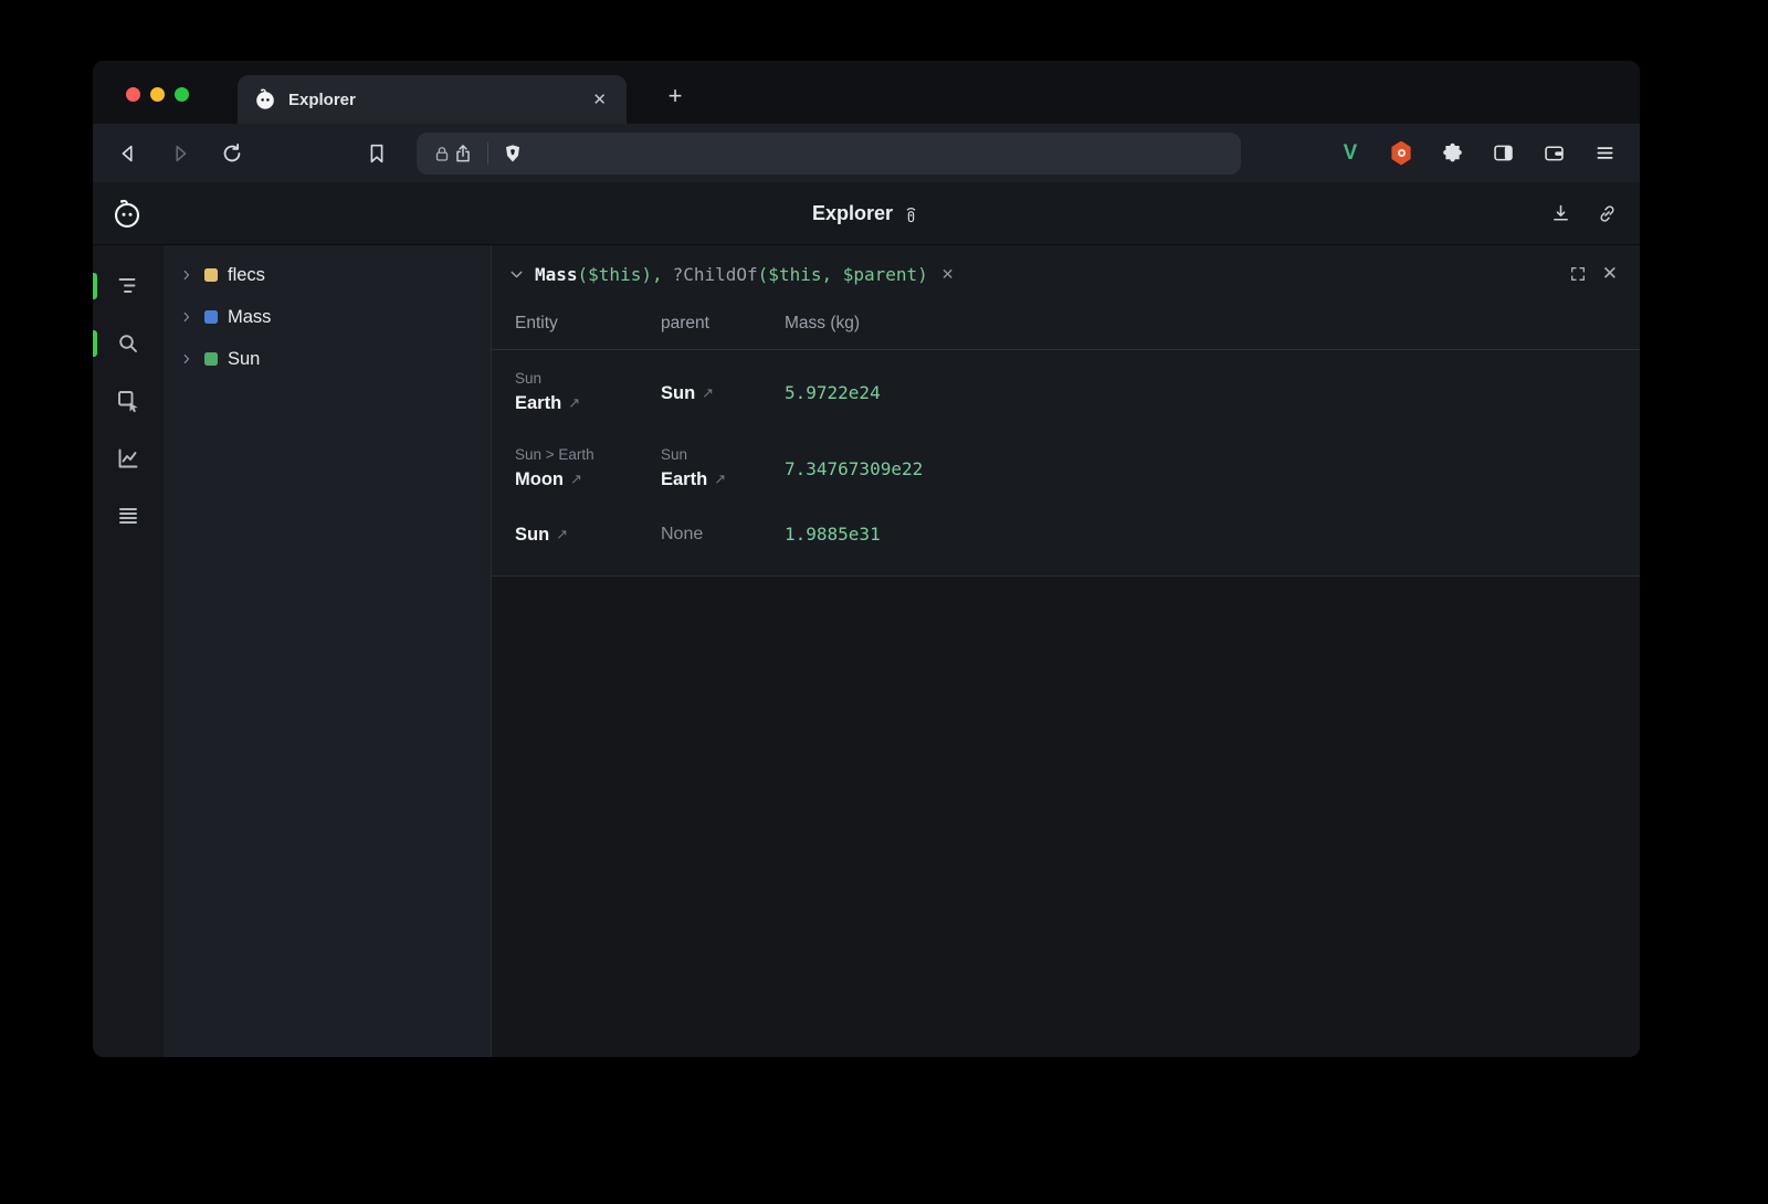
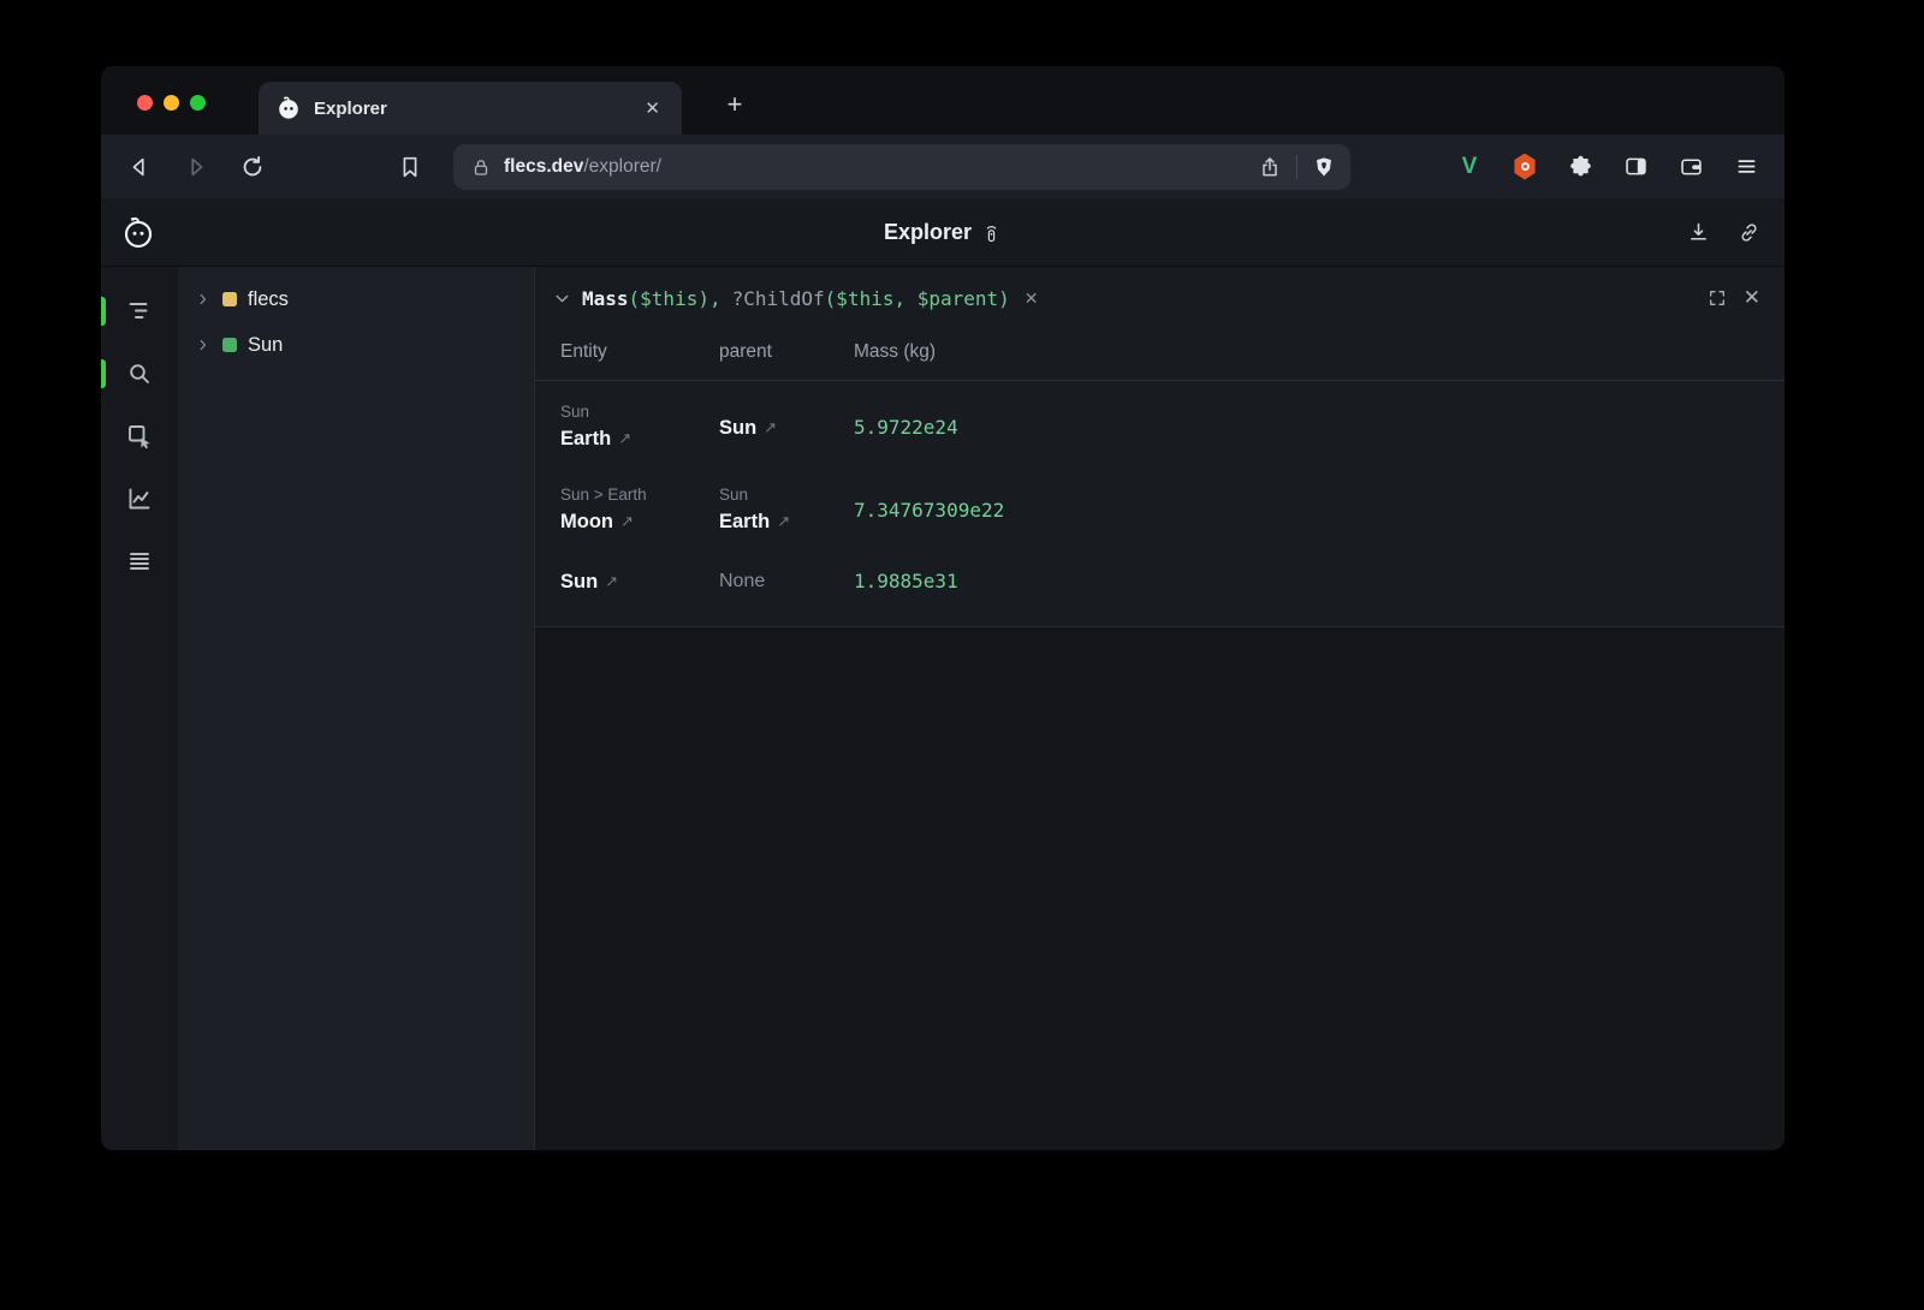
  Explorer
  ✕
  +
+ flecs.dev/explorer/
  V
  Explorer
  flecs
- Mass
  Sun
  Mass($this), ?ChildOf($this, $parent)
  ✕
  ✕
  Entity
  parent
  Mass (kg)
  Sun
  Earth
  ↗
  Sun
  ↗
  5.9722e24
  Sun > Earth
  Moon
  ↗
  Sun
  Earth
  ↗
  7.34767309e22
  Sun
  ↗
  None
  1.9885e31
